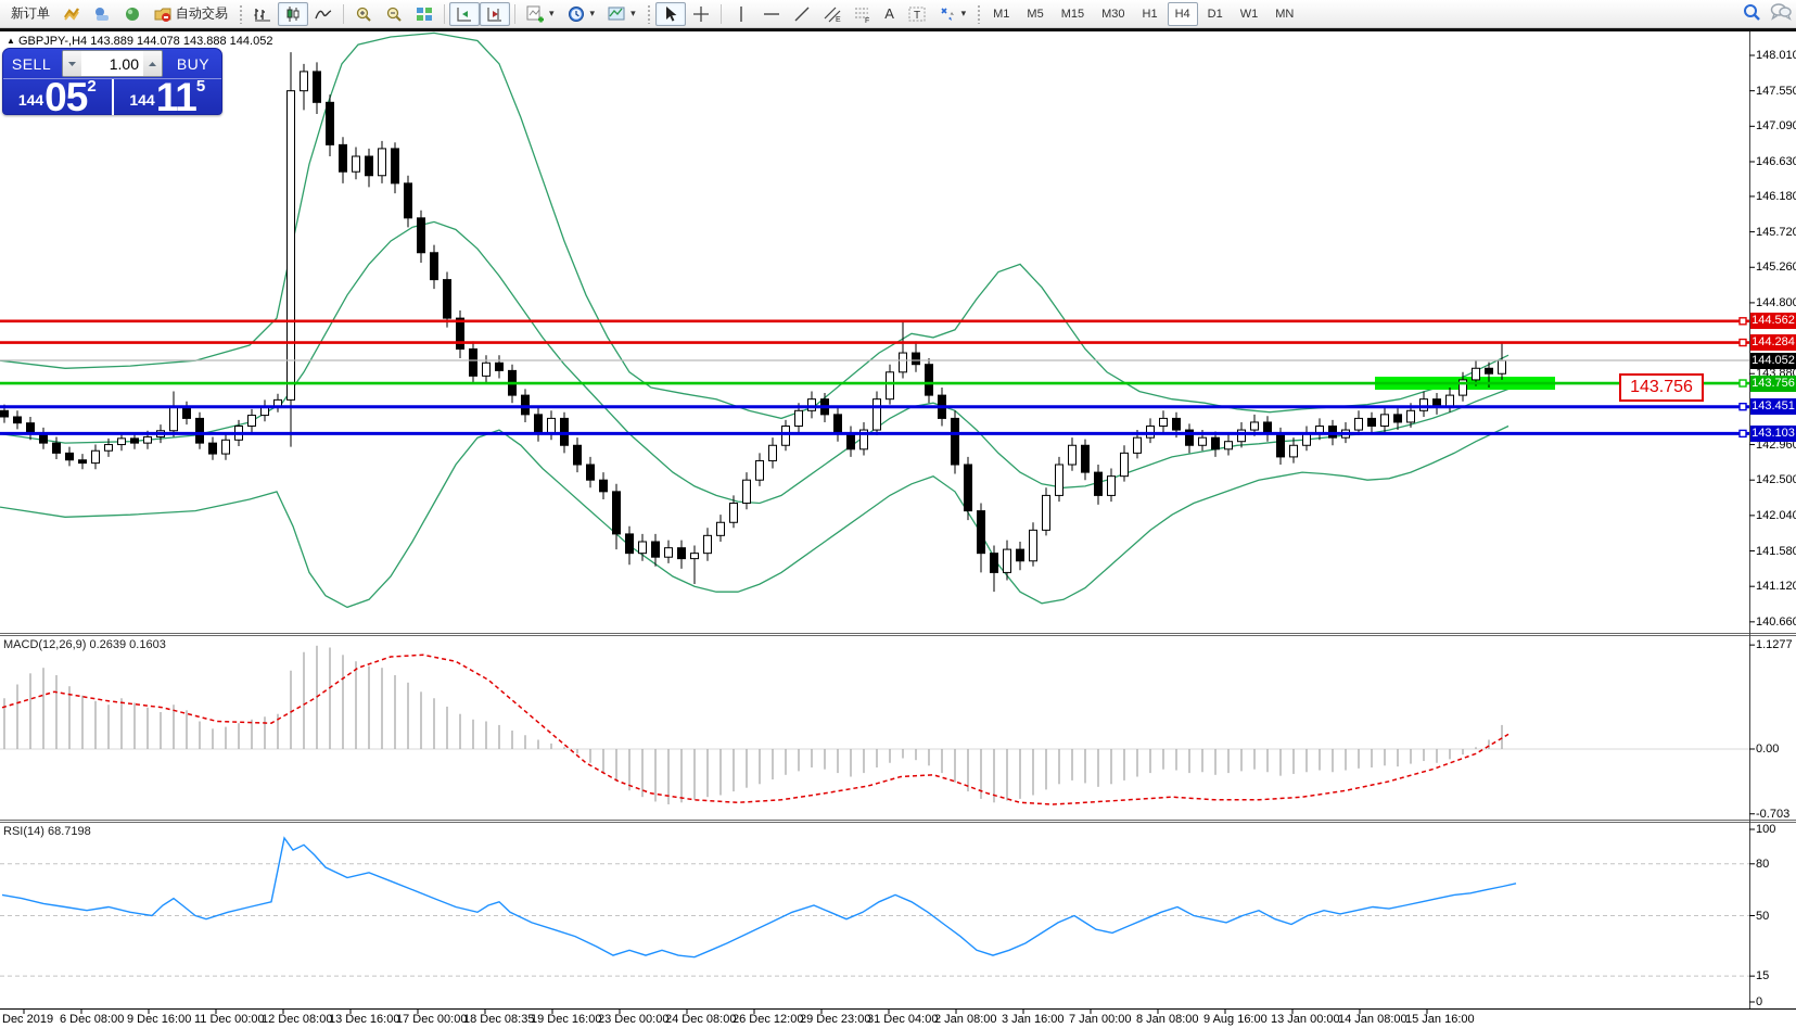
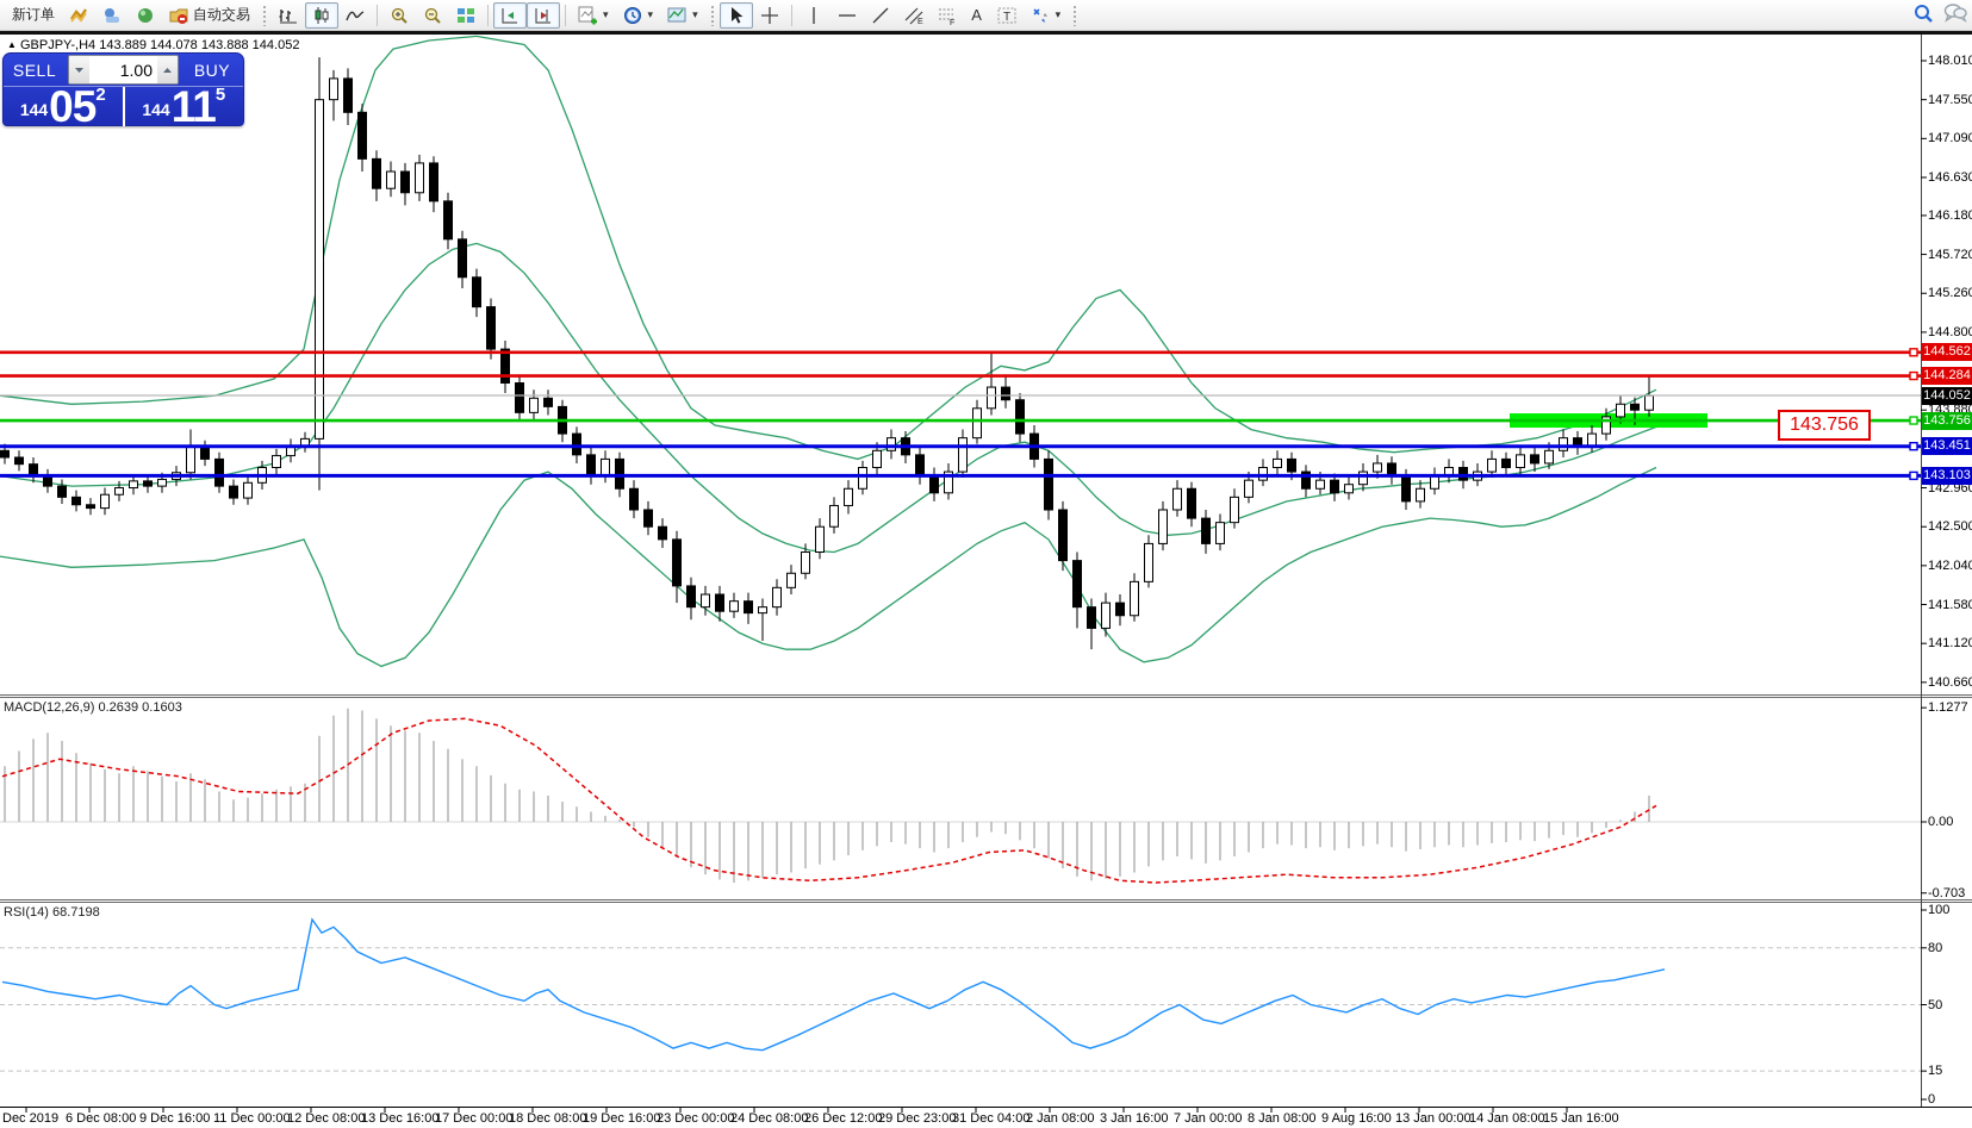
  新订单
  自动交易
  ▾
  ▾
  ▾
  A
  T
  ▾
- M1
- M5
- M15
- M30
- H1
- H4
- D1
- W1
- MN
  ▲ GBPJPY-,H4 143.889 144.078 143.888 144.052
  148.01
  147.55
  147.09
  146.63
  146.18
  145.72
  145.26
  144.80
  143.88
  142.96
  142.50
  142.04
  141.58
  141.12
  140.66
  144.562
  144.284
  144.052
  143.756
  143.451
  143.103
  1.1277
  0.00
  -0.703
  100
  80
  50
  15
  0
  Dec 2019
  6 Dec 08:00
  9 Dec 16:00
  11 Dec 00:00
  12 Dec 08:00
  13 Dec 16:00
  17 Dec 00:00
- 18 Dec 08:35
+ 18 Dec 08:00
  19 Dec 16:00
  23 Dec 00:00
  24 Dec 08:00
  26 Dec 12:00
  29 Dec 23:00
  31 Dec 04:00
  2 Jan 08:00
  3 Jan 16:00
  7 Jan 00:00
  8 Jan 08:00
  9 Aug 16:00
  13 Jan 00:00
  14 Jan 08:00
  15 Jan 16:00
  MACD(12,26,9) 0.2639 0.1603
  RSI(14) 68.7198
  143.756
  SELL
  1.00
  BUY
  144
  05
  2
  144
  11
  5
